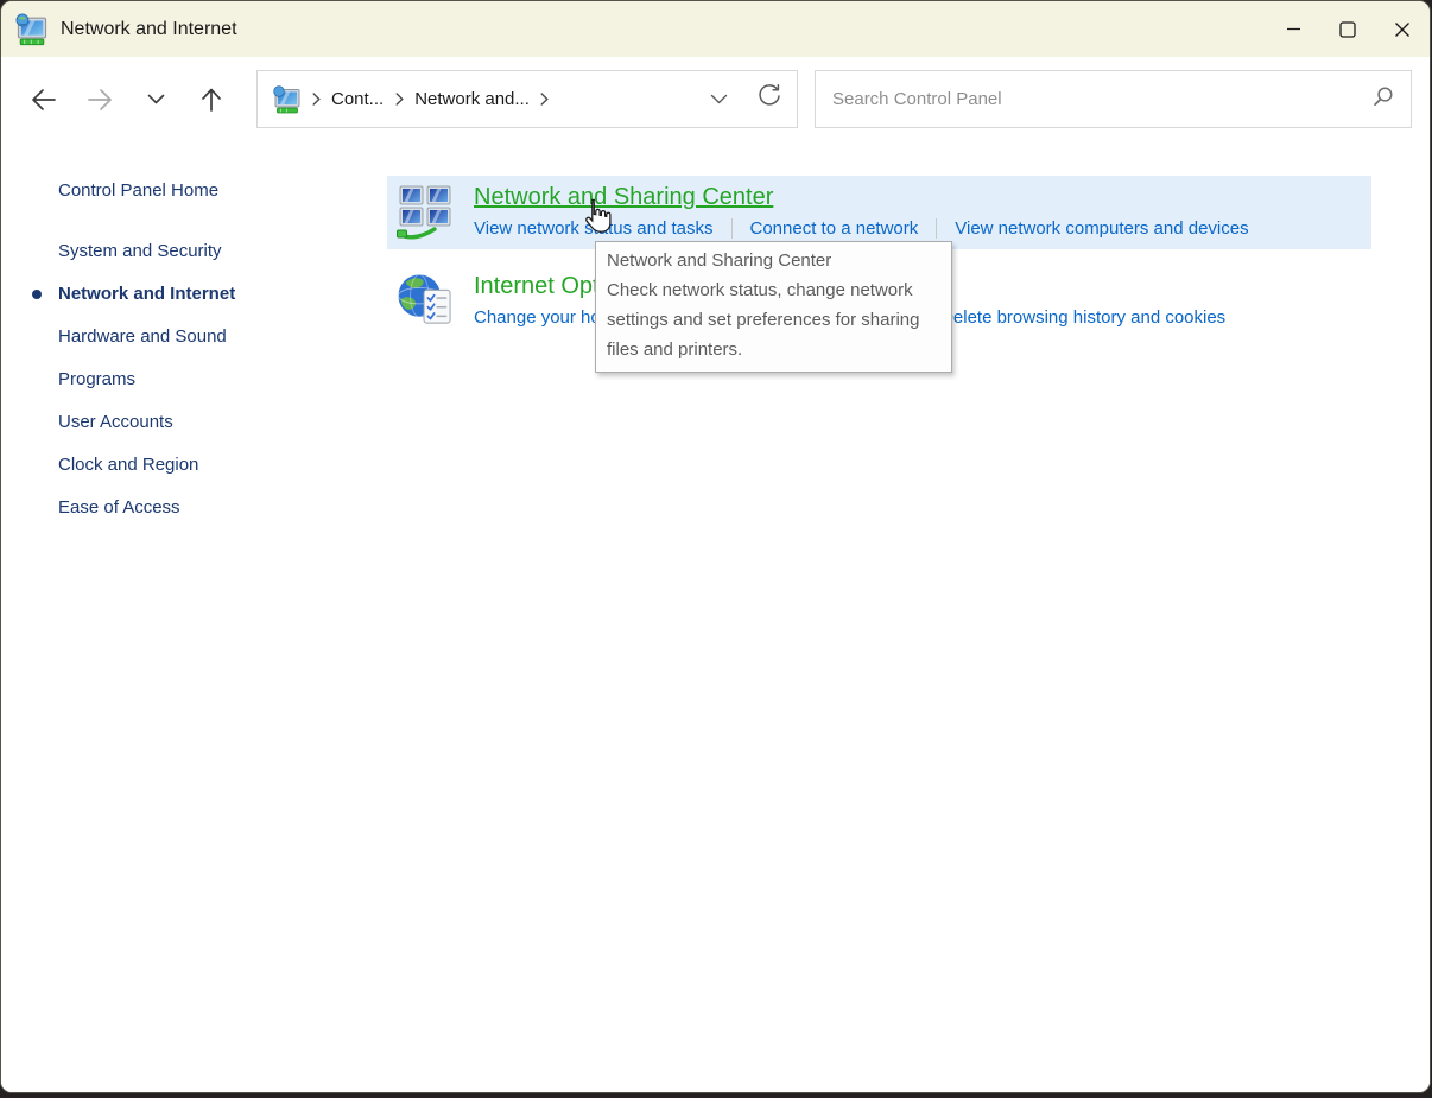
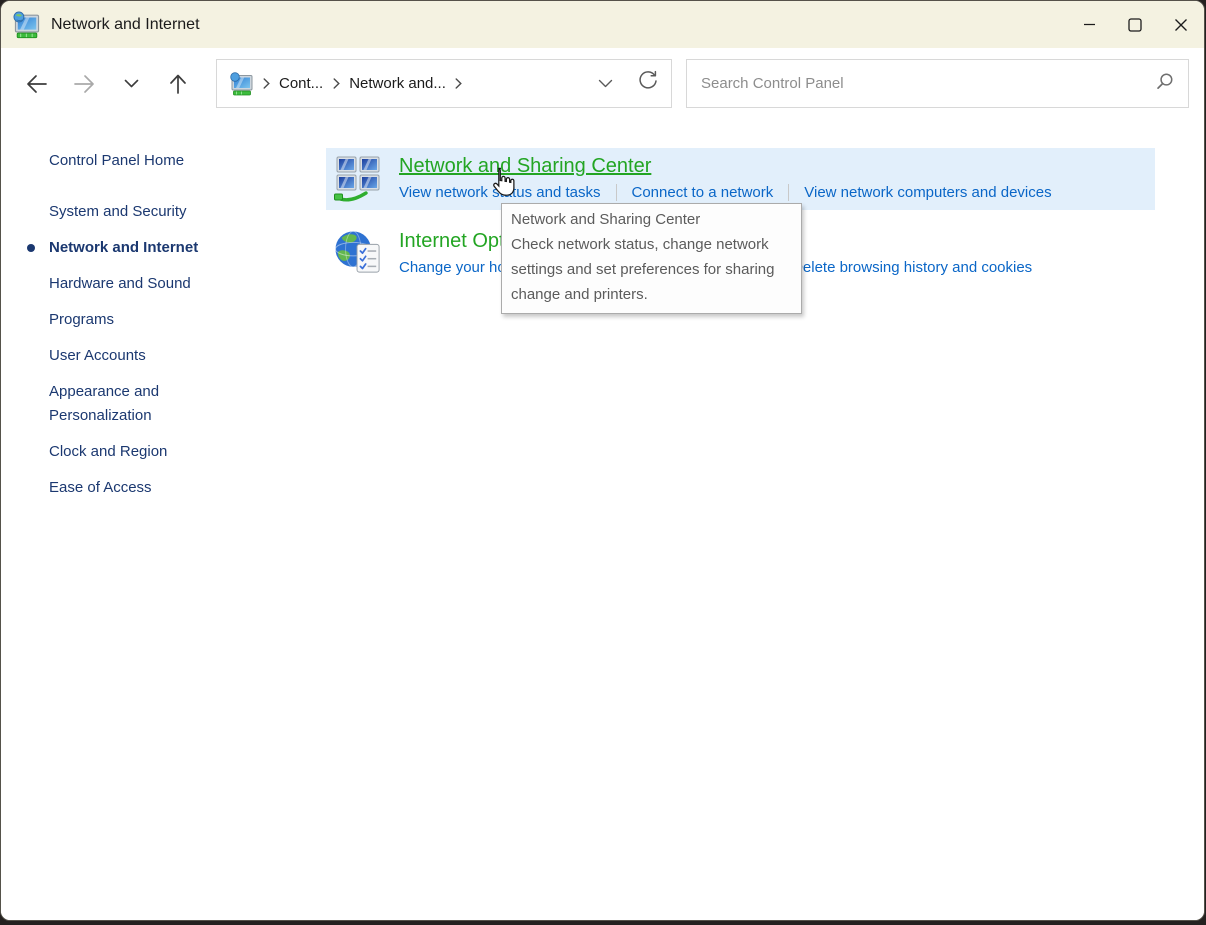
  Network and Internet
  Cont...
  Network and...
  Search Control Panel
  Control Panel Home
  System and Security
  Network and Internet
  Hardware and Sound
  Programs
  User Accounts
+ Appearance and Personalization
  Clock and Region
  Ease of Access
  Network and Sharing Center
  View network stus and tasks
  Connect to a network
  View network computers and devices
  elete browsing history and cookies
  Network and Sharing Center
- Check network status, change network settings and set preferences for sharing files and printers.
+ Check network status, change network settings and set preferences for sharing change and printers.
